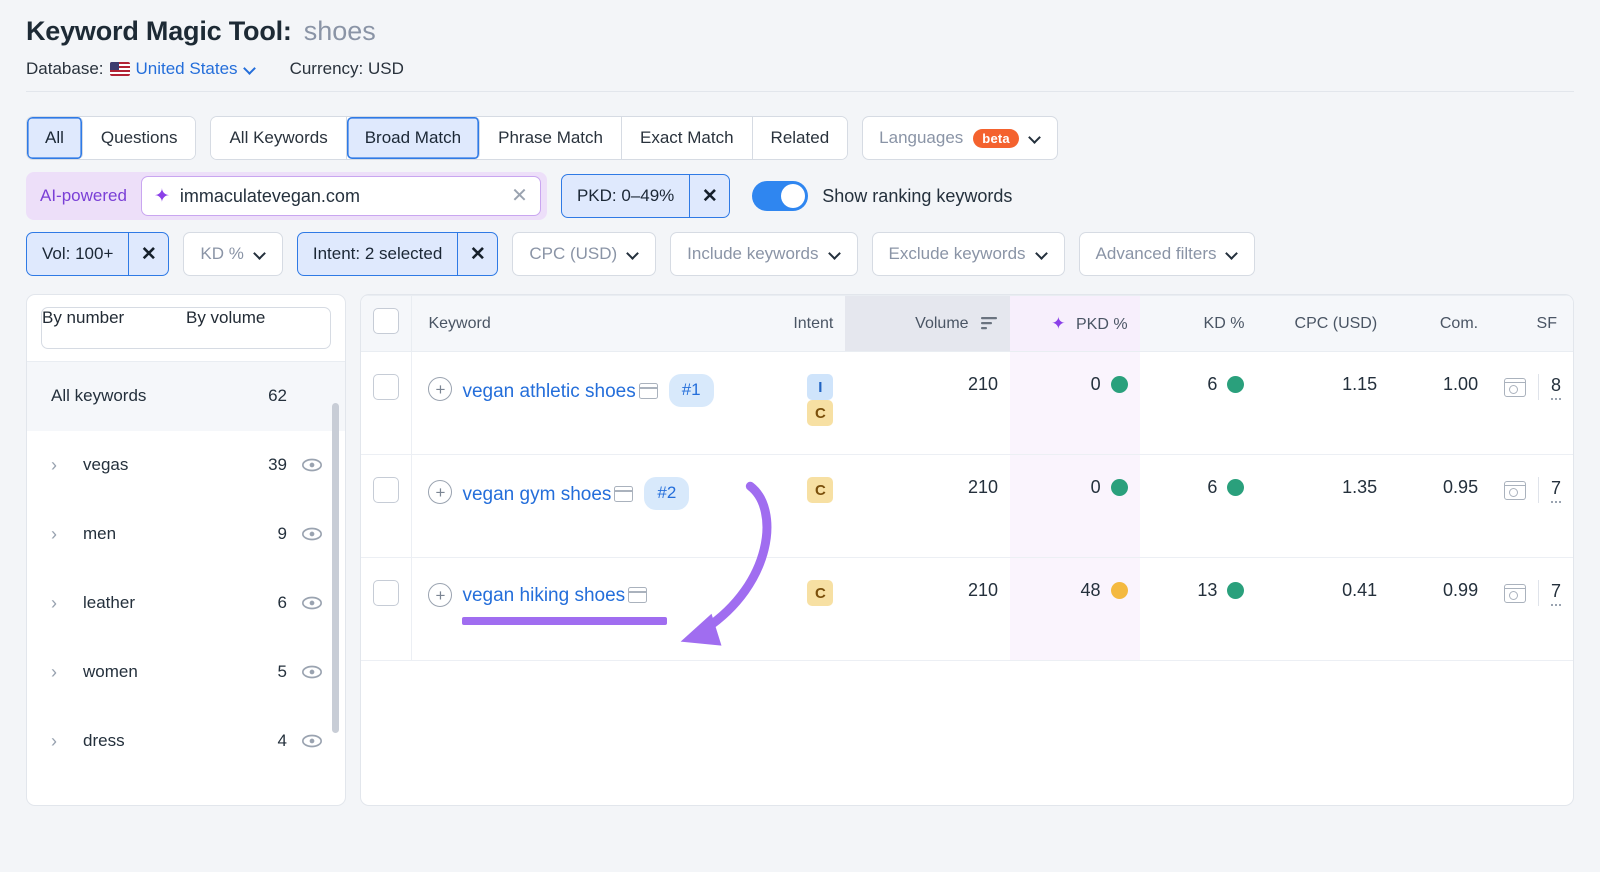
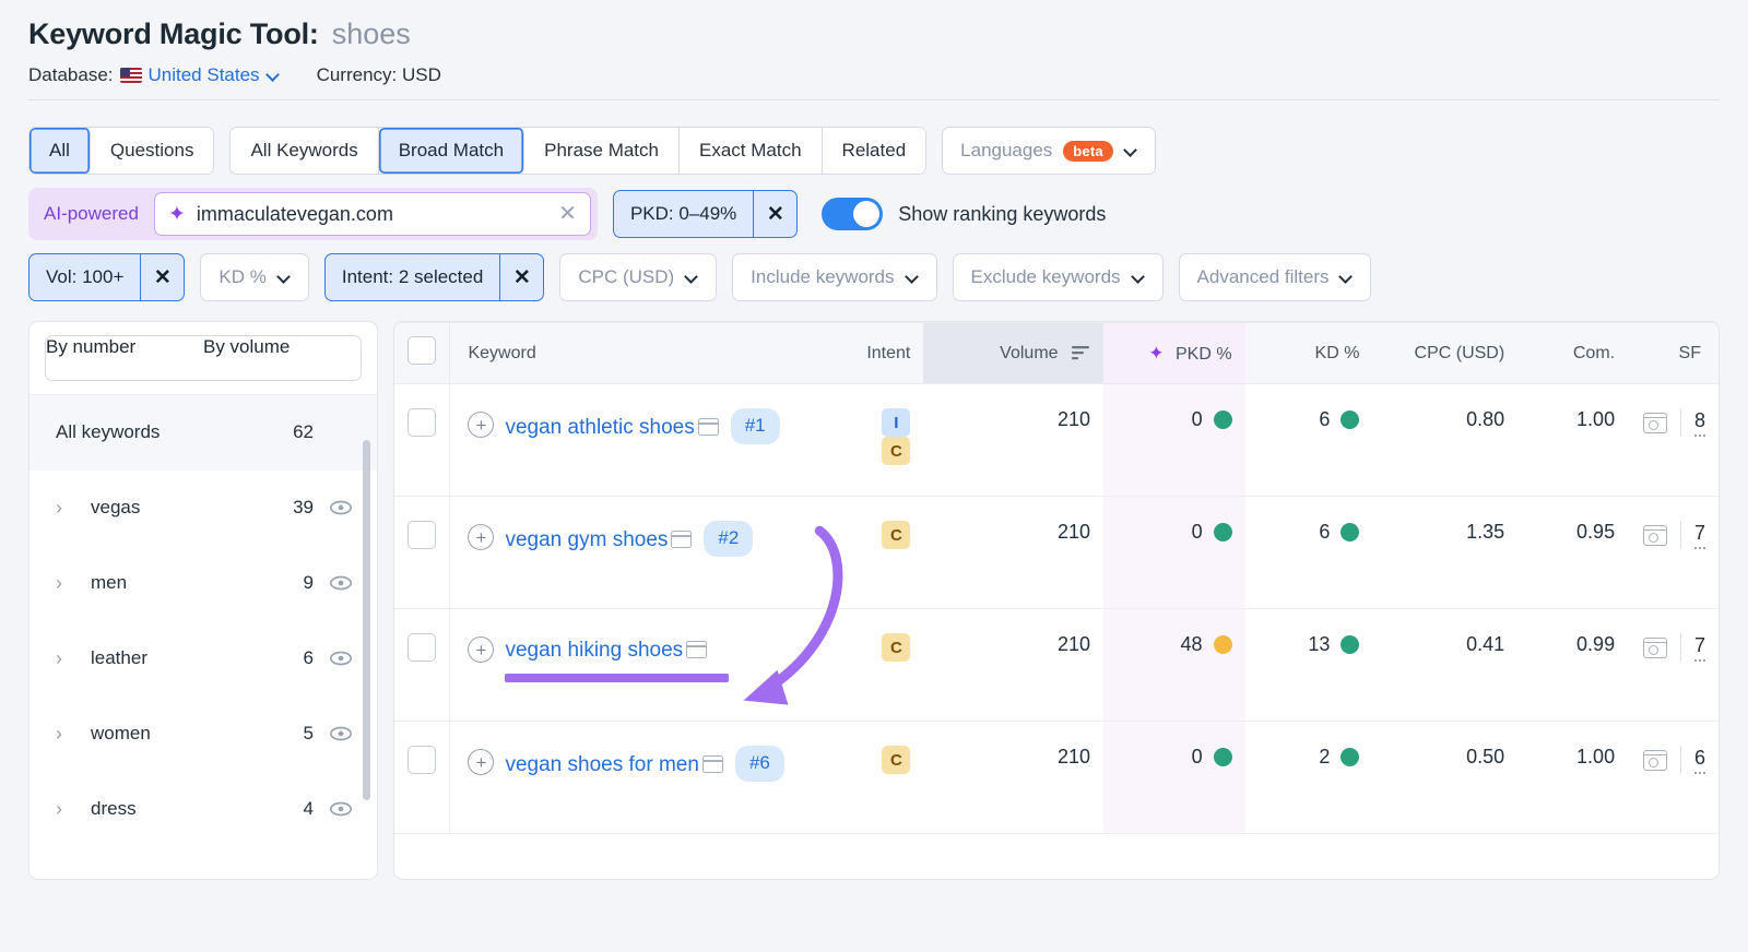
  Keyword Magic Tool:
  shoes
  Database:
  United States
  Currency: USD
  All
  Questions
  All Keywords
  Broad Match
  Phrase Match
  Exact Match
  Related
  Languages
  beta
  AI-powered
  ✦
  immaculatevegan.com
  ✕
  PKD: 0–49%
  ✕
  Show ranking keywords
  Vol: 100+
  ✕
  KD %
  Intent: 2 selected
  ✕
  CPC (USD)
  Include keywords
  Exclude keywords
  Advanced filters
  By number
  By volume
  All keywords
  62
  ›
  vegas
  39
  ›
  men
  9
  ›
  leather
  6
  ›
  women
  5
  ›
  dress
  4
  	Keyword	Intent	Volume	✦ PKD %	KD %	CPC (USD)	Com.	SF
- 	+ vegan athletic shoes #1	IC	210	0	6	1.15	1.00	8
+ 	+ vegan athletic shoes #1	IC	210	0	6	0.80	1.00	8
  	+ vegan gym shoes #2	C	210	0	6	1.35	0.95	7
  	+ vegan hiking shoes	C	210	48	13	0.41	0.99	7
+ 	+ vegan shoes for men #6	C	210	0	2	0.50	1.00	6
